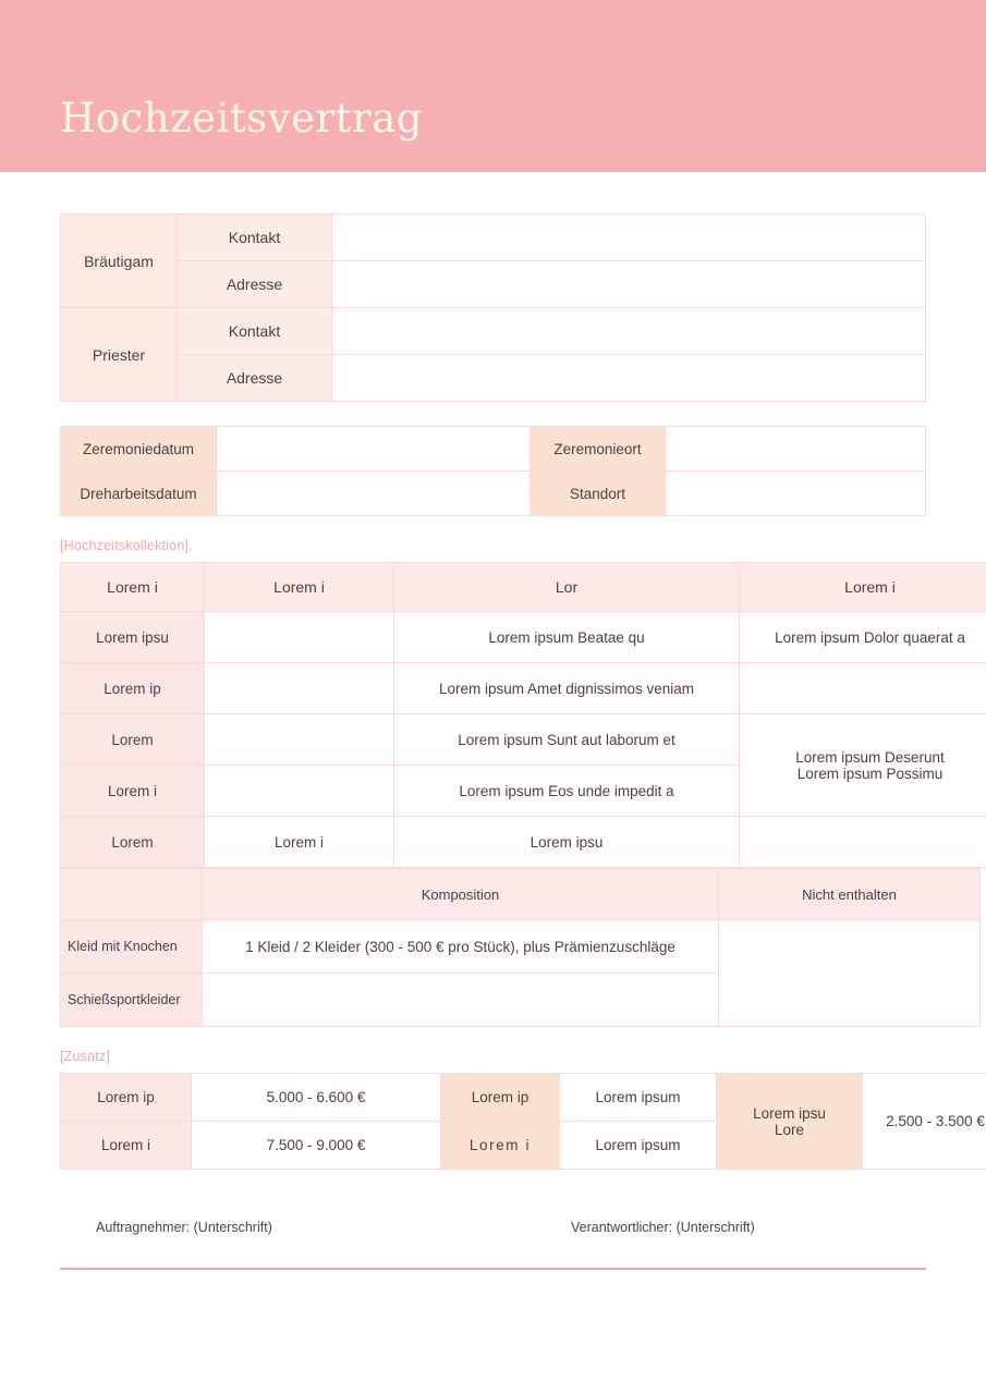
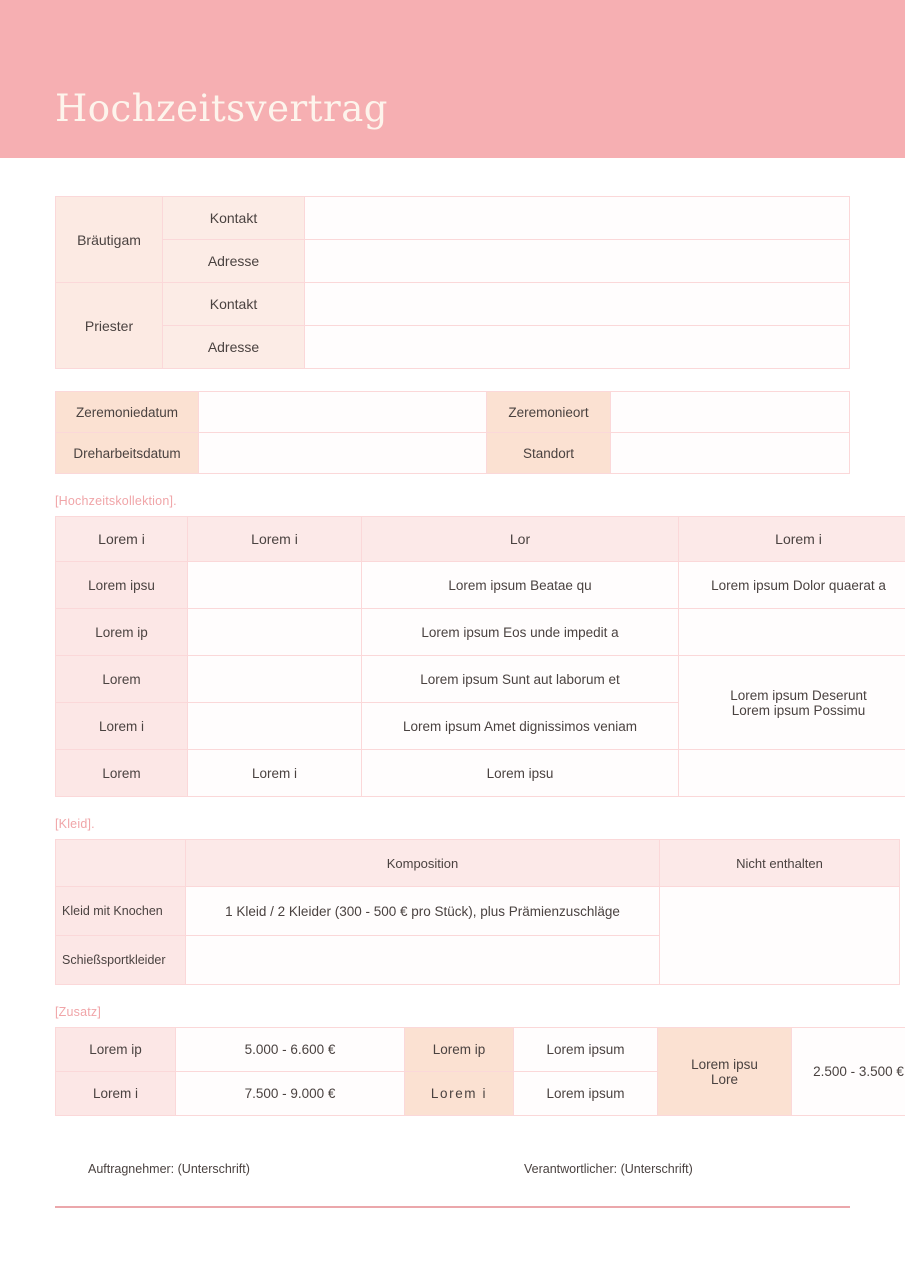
  Hochzeitsvertrag
  Bräutigam	Kontakt
  Adresse
  Priester	Kontakt
  Adresse
  Zeremoniedatum		Zeremonieort
  Dreharbeitsdatum		Standort
  [Hochzeitskollektion].
  Lorem i	Lorem i	Lor	Lorem i
  Lorem ipsu		Lorem ipsum Beatae qu	Lorem ipsum Dolor quaerat a
- Lorem ip		Lorem ipsum Amet dignissimos veniam
+ Lorem ip		Lorem ipsum Eos unde impedit a
  Lorem		Lorem ipsum Sunt aut laborum et	Lorem ipsum Deserunt Lorem ipsum Possimu
- Lorem i		Lorem ipsum Eos unde impedit a
+ Lorem i		Lorem ipsum Amet dignissimos veniam
  Lorem	Lorem i	Lorem ipsu
+ [Kleid].
  	Komposition	Nicht enthalten
  Kleid mit Knochen	1 Kleid / 2 Kleider (300 - 500 € pro Stück), plus Prämienzuschläge
  Schießsportkleider
  [Zusatz]
  Lorem ip	5.000 - 6.600 €	Lorem ip	Lorem ipsum	Lorem ipsu Lore	2.500 - 3.500 €
  Lorem i	7.500 - 9.000 €	Lorem i	Lorem ipsum
  Auftragnehmer: (Unterschrift)
  Verantwortlicher: (Unterschrift)
